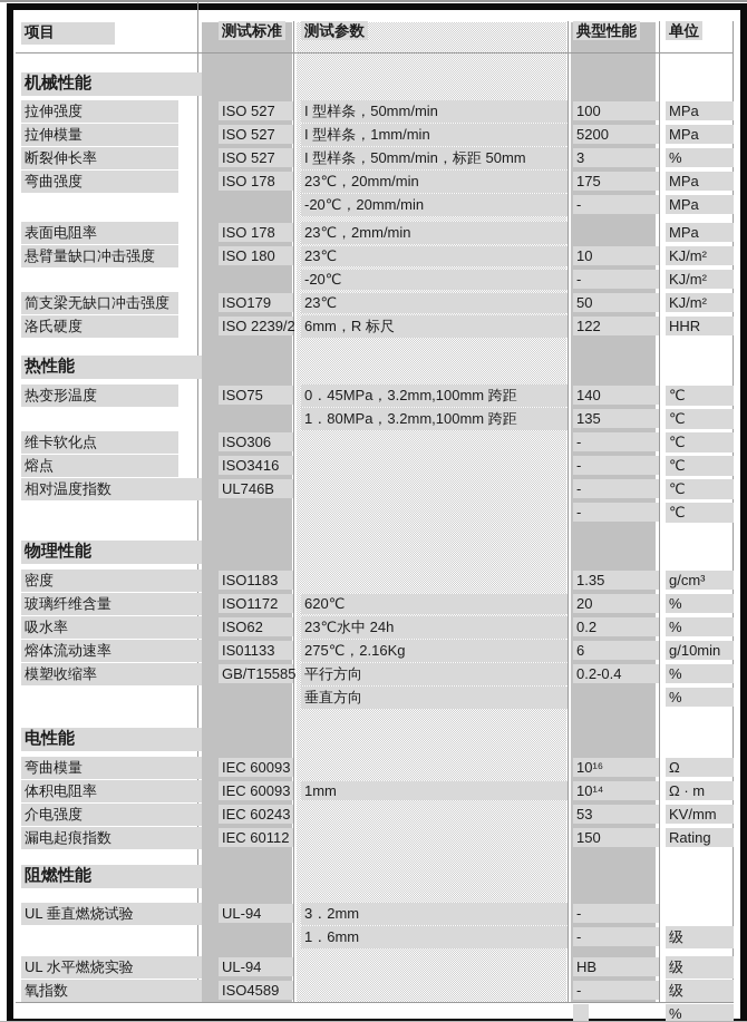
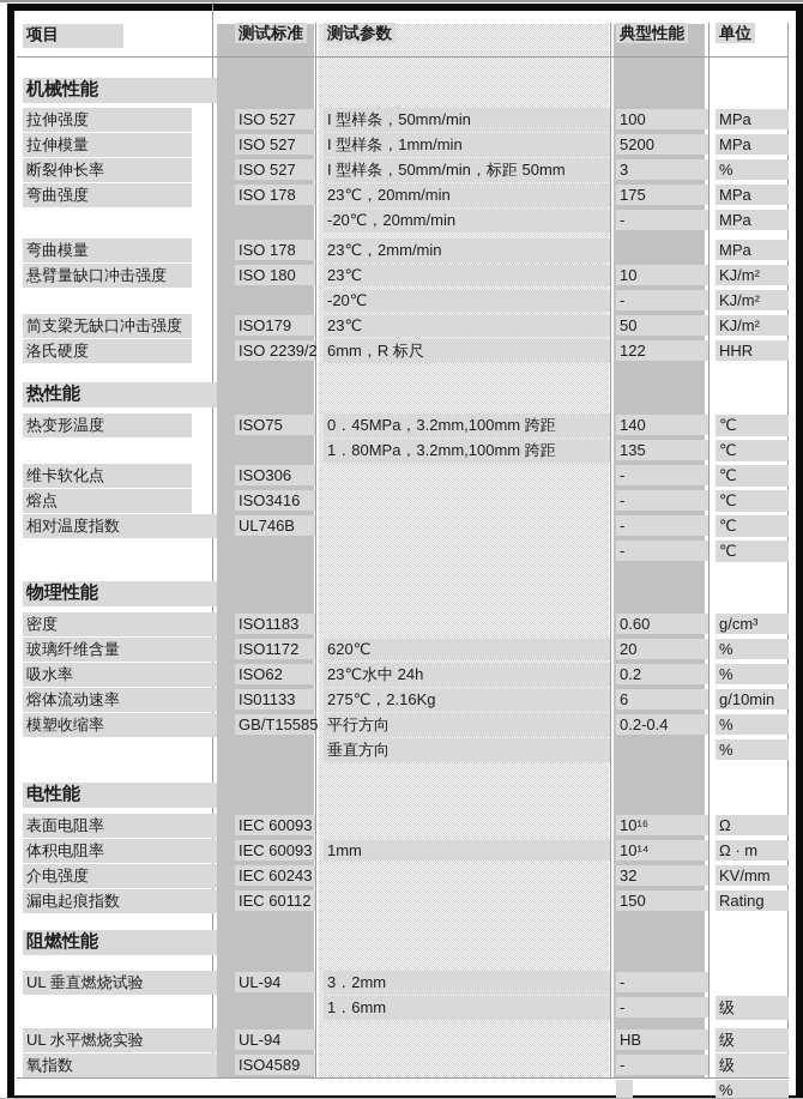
  项目
  测试标准
  测试参数
  典型性能
  单位
  机械性能
  拉伸强度
  ISO 527
  I 型样条，50mm/min
  100
  MPa
  拉伸模量
  ISO 527
  I 型样条，1mm/min
  5200
  MPa
  断裂伸长率
  ISO 527
  I 型样条，50mm/min，标距 50mm
  3
  %
  弯曲强度
  ISO 178
  23℃，20mm/min
  175
  MPa
  -20℃，20mm/min
  -
  MPa
- 表面电阻率
+ 弯曲模量
  ISO 178
  23℃，2mm/min
  MPa
  悬臂量缺口冲击强度
  ISO 180
  23℃
  10
  KJ/m²
  -20℃
  -
  KJ/m²
  简支梁无缺口冲击强度
  ISO179
  23℃
  50
  KJ/m²
  洛氏硬度
  ISO 2239/2
  6mm，R 标尺
  122
  HHR
  热性能
  热变形温度
  ISO75
  0．45MPa，3.2mm,100mm 跨距
  140
  ℃
  1．80MPa，3.2mm,100mm 跨距
  135
  ℃
  维卡软化点
  ISO306
  -
  ℃
  熔点
  ISO3416
  -
  ℃
  相对温度指数
  UL746B
  -
  ℃
  -
  ℃
  物理性能
  密度
  ISO1183
- 1.35
+ 0.60
  g/cm³
  玻璃纤维含量
  ISO1172
  620℃
  20
  %
  吸水率
  ISO62
  23℃水中 24h
  0.2
  %
  熔体流动速率
  IS01133
  275℃，2.16Kg
  6
  g/10min
  模塑收缩率
  GB/T15585
  平行方向
  0.2-0.4
  %
  垂直方向
  %
  电性能
- 弯曲模量
+ 表面电阻率
  IEC 60093
  10¹⁶
  Ω
  体积电阻率
  IEC 60093
  1mm
  10¹⁴
  Ω · m
  介电强度
  IEC 60243
- 53
+ 32
  KV/mm
  漏电起痕指数
  IEC 60112
  150
  Rating
  阻燃性能
  UL 垂直燃烧试验
  UL-94
  3．2mm
  -
  1．6mm
  -
  级
  UL 水平燃烧实验
  UL-94
  HB
  级
  氧指数
  ISO4589
  -
  级
  %
